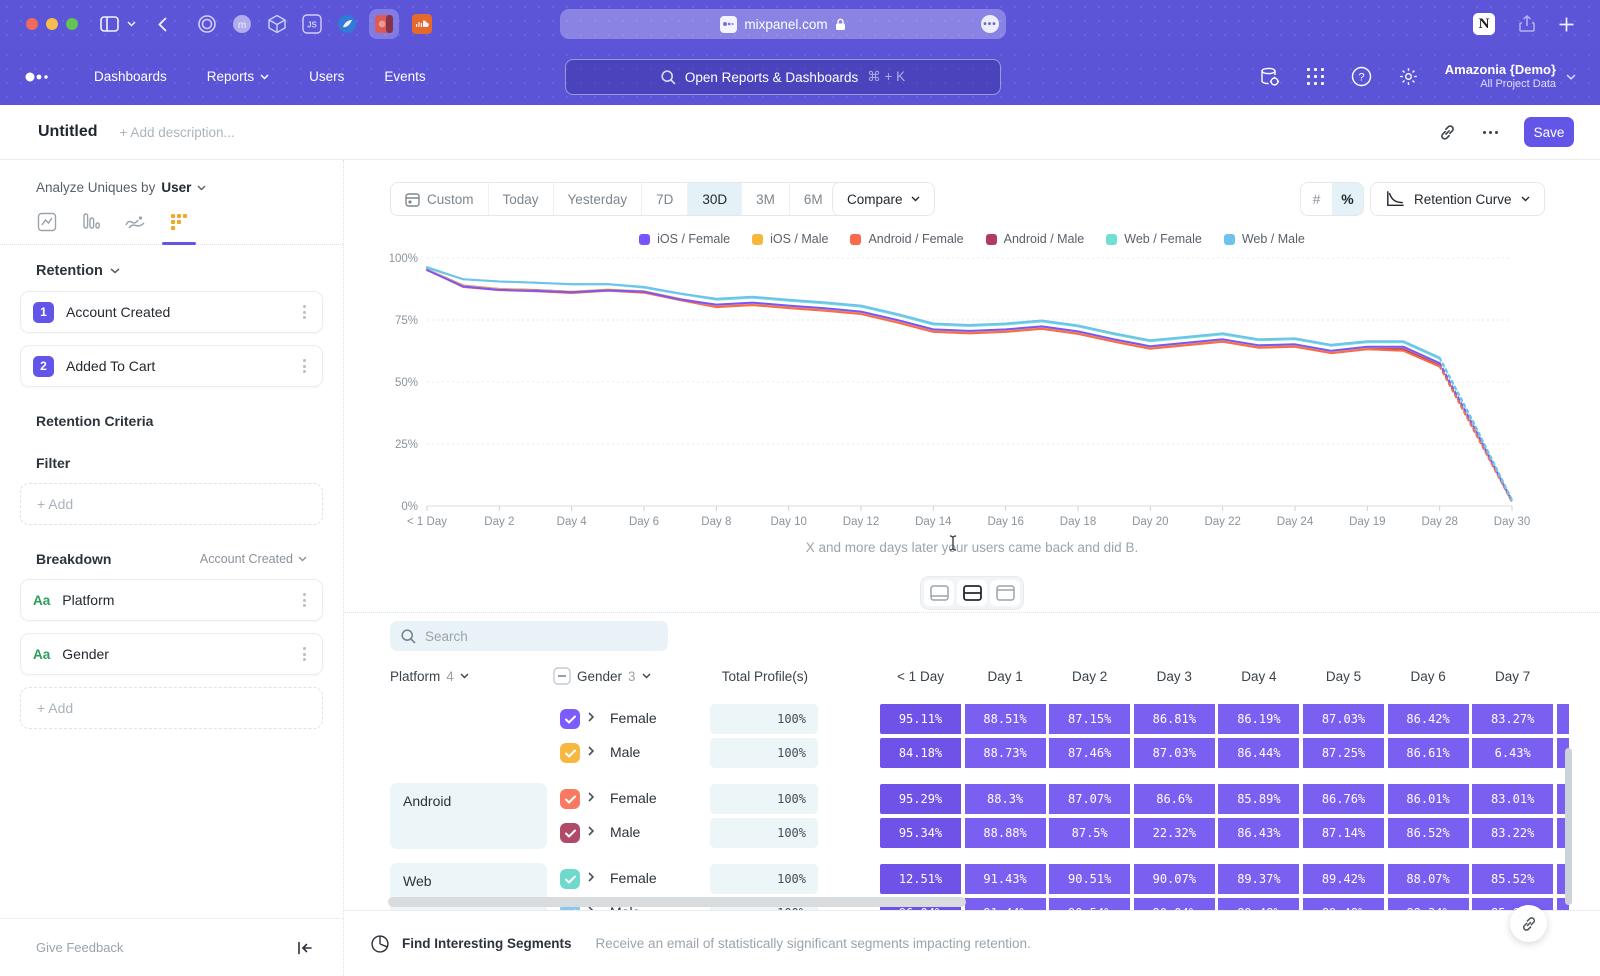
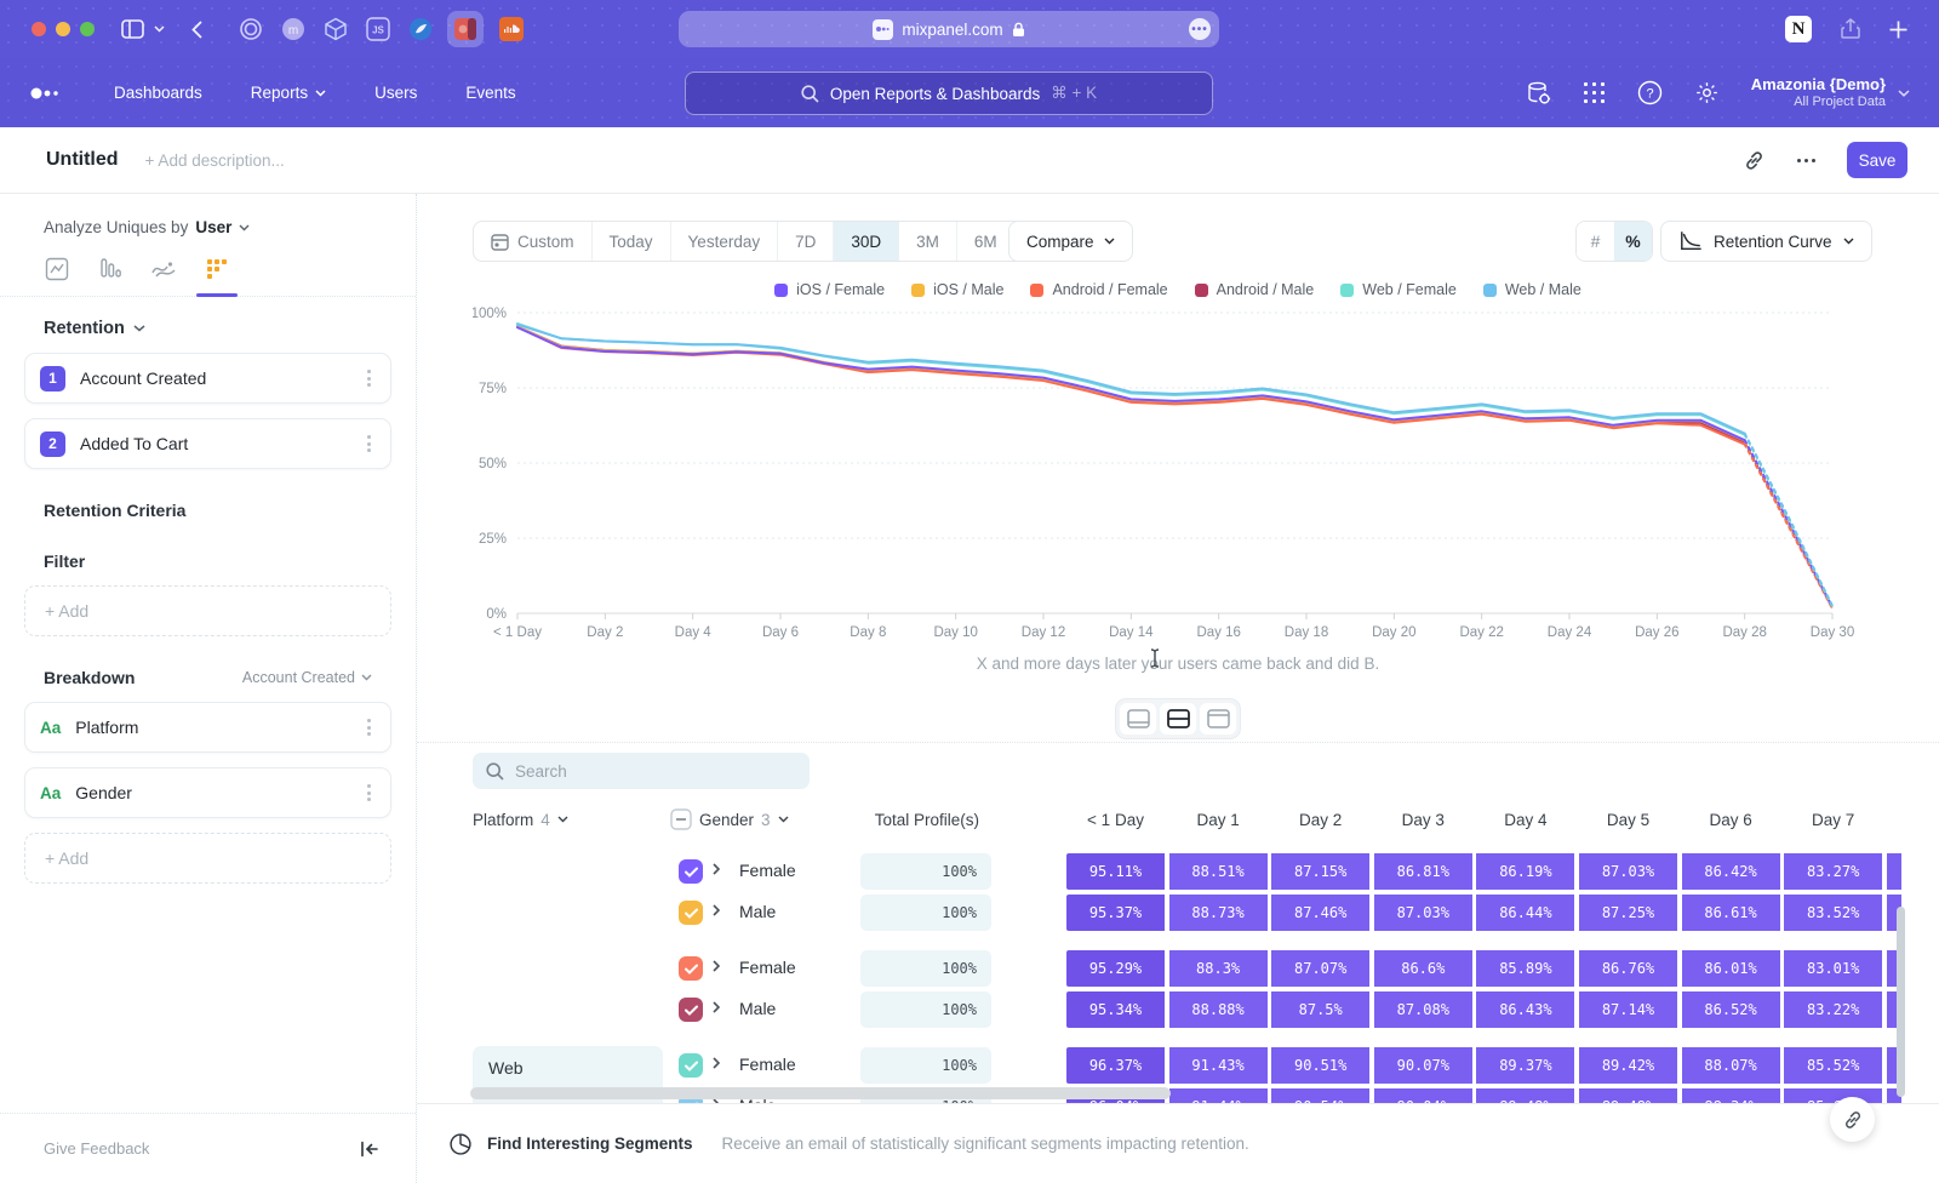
  m
  JS
  mixpanel.com
  •••
  N
  Dashboards
  Reports
  Users
  Events
  Open Reports & Dashboards
  ⌘ + K
  ?
  Amazonia {Demo}
  All Project Data
  Untitled
  + Add description...
  Save
  Analyze Uniques by
  User
  Retention
  1
  Account Created
  2
  Added To Cart
  Retention Criteria
  Filter
  + Add
  Breakdown
  Account Created
  Aa
  Platform
  Aa
  Gender
  + Add
  Give Feedback
  Custom
  Today
  Yesterday
  7D
  30D
  3M
  6M
  Compare
  #
  %
  Retention Curve
  iOS / Female
  iOS / Male
  Android / Female
  Android / Male
  Web / Female
  Web / Male
  100%
  75%
  50%
  25%
  0%
  < 1 Day
  Day 2
  Day 4
  Day 6
  Day 8
  Day 10
  Day 12
  Day 14
  Day 16
  Day 18
  Day 20
  Day 22
  Day 24
- Day 19
+ Day 26
  Day 28
  Day 30
  X and more days later your users came back and did B.
  Search
  Platform
  4
  Gender
  3
  Total Profile(s)
  < 1 Day
  Day 1
  Day 2
  Day 3
  Day 4
  Day 5
  Day 6
  Day 7
  Female
  100%
  95.11%
  88.51%
  87.15%
  86.81%
  86.19%
  87.03%
  86.42%
  83.27%
  Male
  100%
- 84.18%
+ 95.37%
  88.73%
  87.46%
  87.03%
  86.44%
  87.25%
  86.61%
- 6.43%
+ 83.52%
- Android
  Female
  100%
  95.29%
  88.3%
  87.07%
  86.6%
  85.89%
  86.76%
  86.01%
  83.01%
  Male
  100%
  95.34%
  88.88%
  87.5%
- 22.32%
+ 87.08%
  86.43%
  87.14%
  86.52%
  83.22%
  Web
  Female
  100%
- 12.51%
+ 96.37%
  91.43%
  90.51%
  90.07%
  89.37%
  89.42%
  88.07%
  85.52%
  Find Interesting Segments
  Receive an email of statistically significant segments impacting retention.
